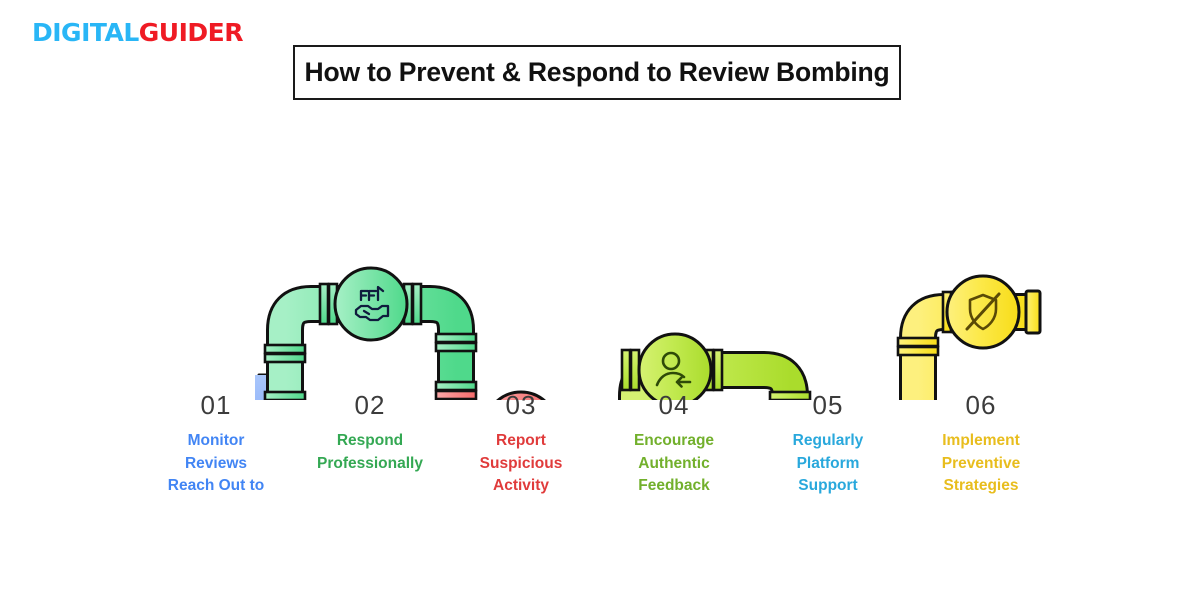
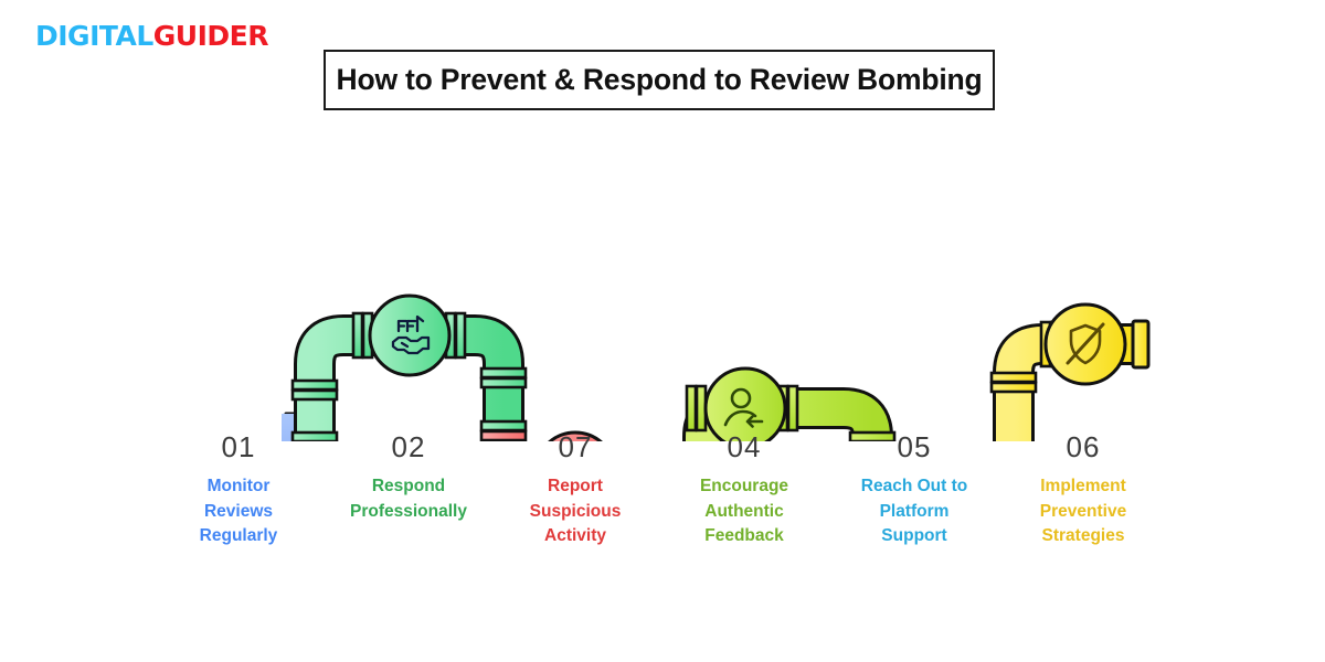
  DIGITALGUIDER
  How to Prevent & Respond to Review Bombing
  01
  Monitor
  Reviews
- Reach Out to
+ Regularly
  02
  Respond
  Professionally
- 03
+ 07
  Report
  Suspicious
  Activity
  04
  Encourage
  Authentic
  Feedback
  05
- Regularly
+ Reach Out to
  Platform
  Support
  06
  Implement
  Preventive
  Strategies
